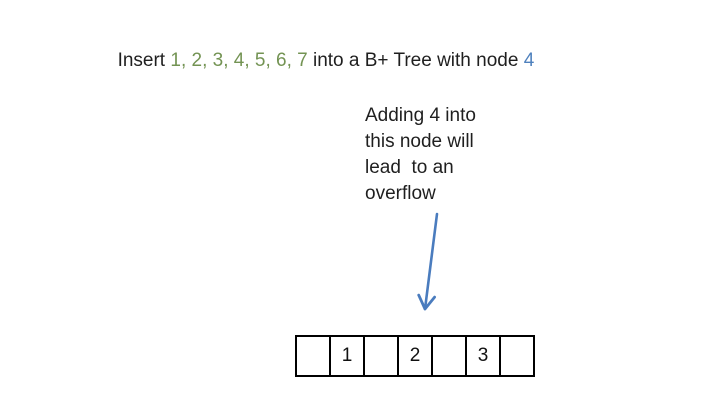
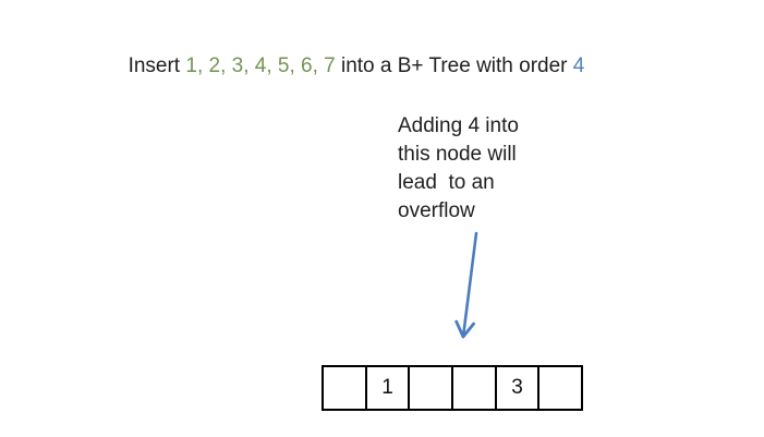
- Insert 1, 2, 3, 4, 5, 6, 7 into a B+ Tree with node 4
+ Insert 1, 2, 3, 4, 5, 6, 7 into a B+ Tree with order 4
  Adding 4 into
  this node will
  lead to an
  overflow
  1
- 2
  3
